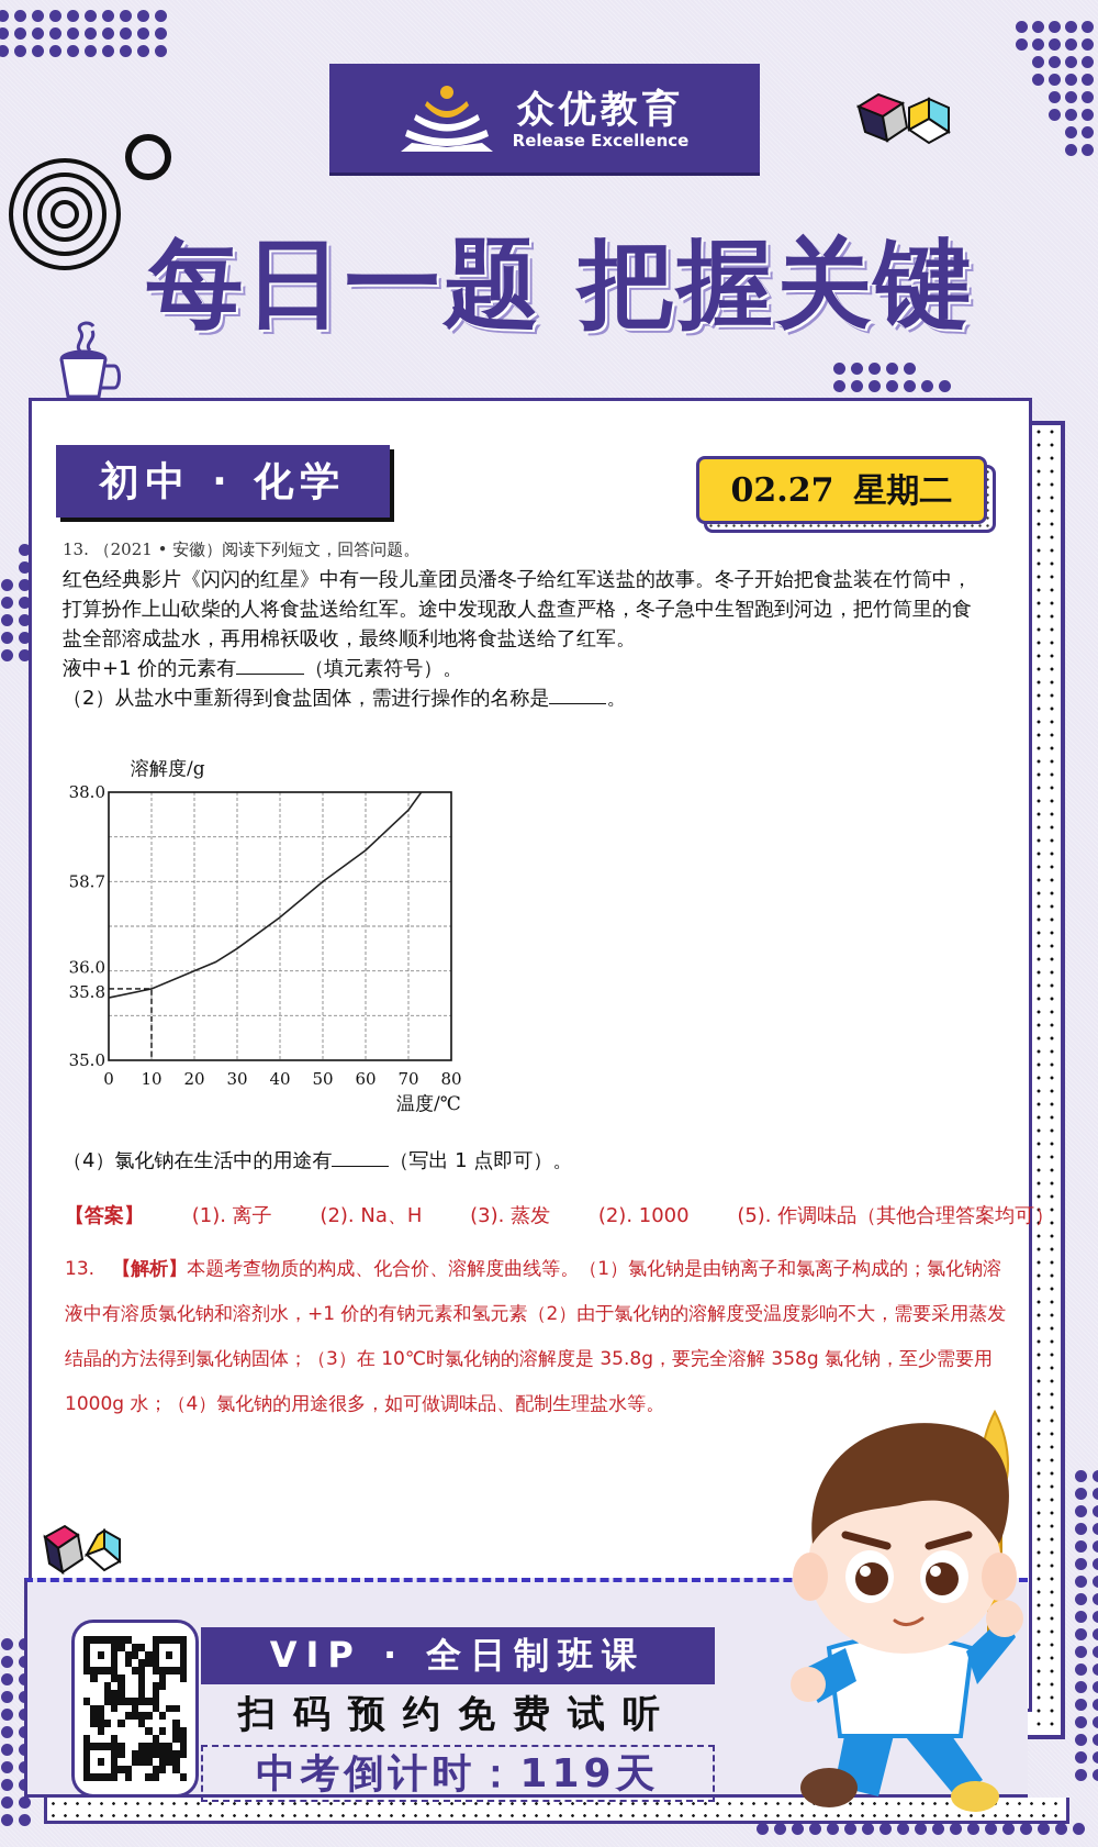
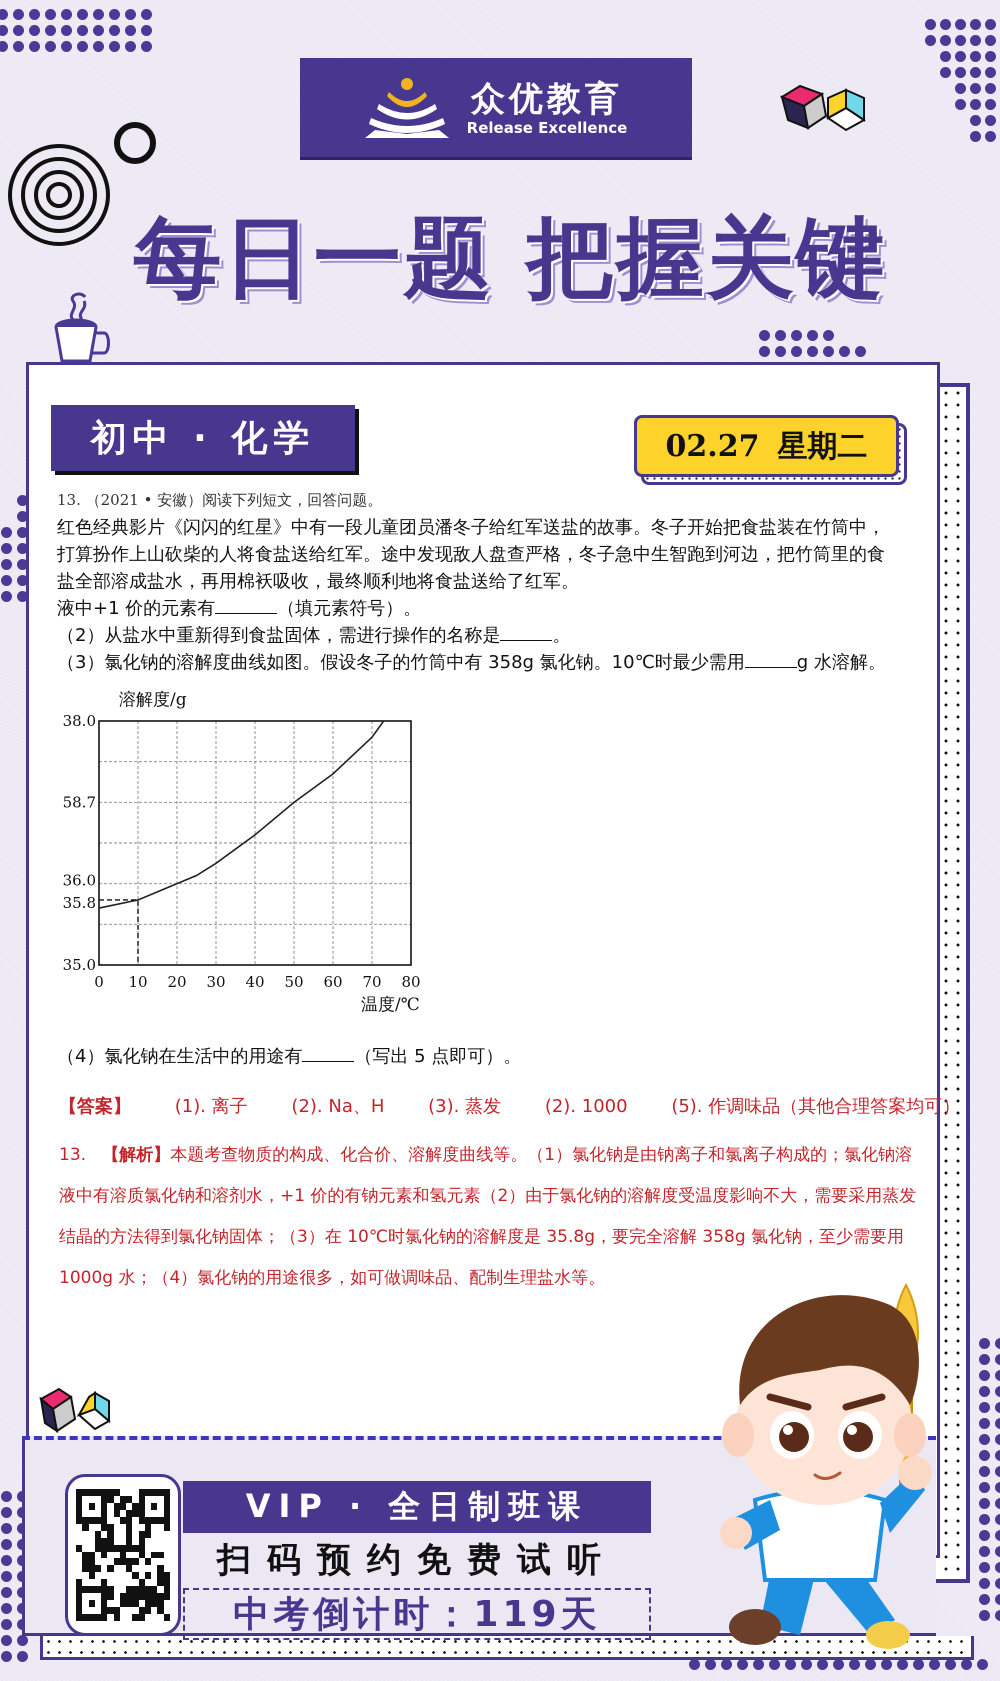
  众优教育
  Release Excellence
  每日一题 把握关键
  初中 · 化学
  02.27
  星期二
  13. （2021 • 安徽）阅读下列短文，回答问题。
  红色经典影片《闪闪的红星》中有一段儿童团员潘冬子给红军送盐的故事。冬子开始把食盐装在竹筒中，
  打算扮作上山砍柴的人将食盐送给红军。途中发现敌人盘查严格，冬子急中生智跑到河边，把竹筒里的食
  盐全部溶成盐水，再用棉袄吸收，最终顺利地将食盐送给了红军。
  液中+1 价的元素有 （填元素符号）。
  （2）从盐水中重新得到食盐固体，需进行操作的名称是 。
+ （3）氯化钠的溶解度曲线如图。假设冬子的竹筒中有 358g 氯化钠。10℃时最少需用 g 水溶解。
  溶解度/g
  35.0
  35.8
  36.0
  58.7
  38.0
  0
  10
  20
  30
  40
  50
  60
  70
  80
  温度/℃
- （4）氯化钠在生活中的用途有 （写出 1 点即可）。
+ （4）氯化钠在生活中的用途有 （写出 5 点即可）。
  【答案】 (1). 离子 (2). Na、H (3). 蒸发 (2). 1000 (5). 作调味品（其他合理答案均可）
  13. 【解析】本题考查物质的构成、化合价、溶解度曲线等。（1）氯化钠是由钠离子和氯离子构成的；氯化钠溶液中有溶质氯化钠和溶剂水，+1 价的有钠元素和氢元素（2）由于氯化钠的溶解度受温度影响不大，需要采用蒸发结晶的方法得到氯化钠固体；（3）在 10℃时氯化钠的溶解度是 35.8g，要完全溶解 358g 氯化钠，至少需要用 1000g 水；（4）氯化钠的用途很多，如可做调味品、配制生理盐水等。
  VIP · 全日制班课
  扫码预约免费试听
  中考倒计时：
  119天
